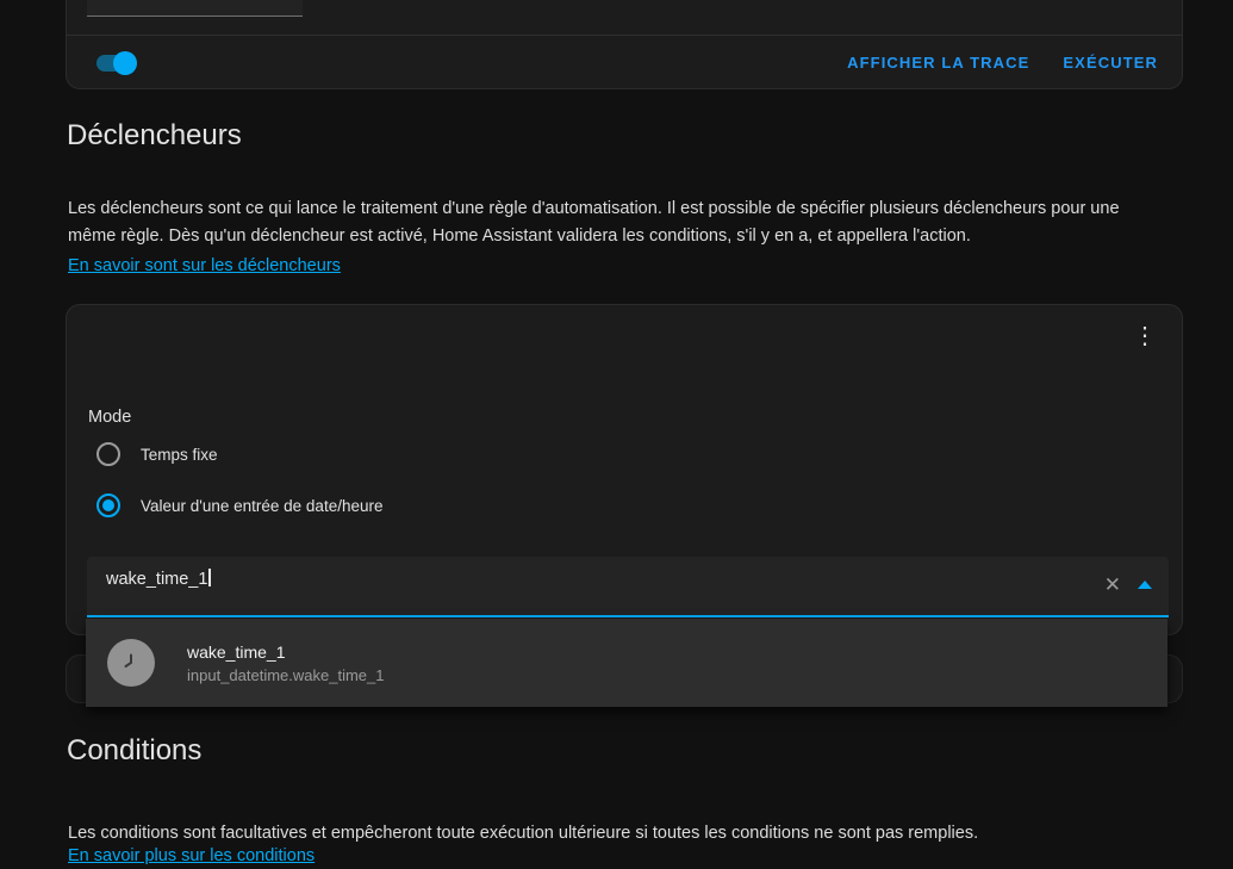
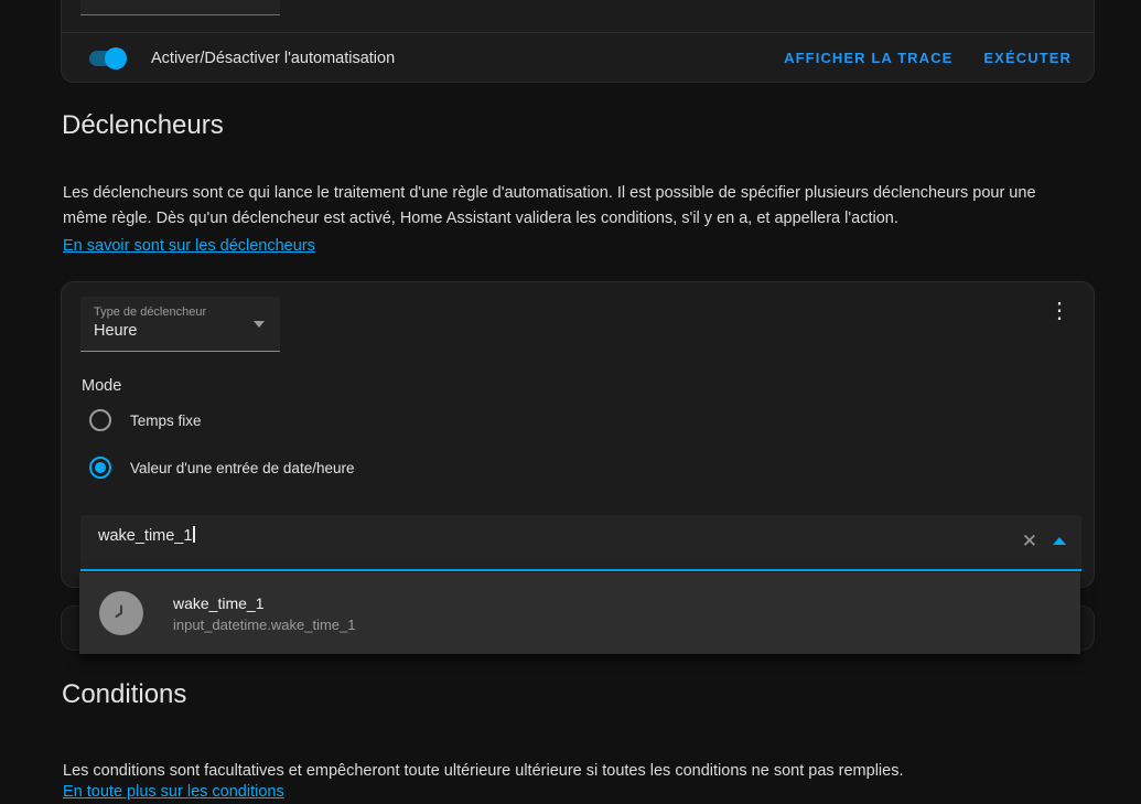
+ Activer/Désactiver l'automatisation
  AFFICHER LA TRACE
  EXÉCUTER
  Déclencheurs
  Les déclencheurs sont ce qui lance le traitement d'une règle d'automatisation. Il est possible de spécifier plusieurs déclencheurs pour une même règle. Dès qu'un déclencheur est activé, Home Assistant validera les conditions, s'il y en a, et appellera l'action.
  En savoir sont sur les déclencheurs
+ Type de déclencheur
+ Heure
  ⋮
  Mode
  Temps fixe
  Valeur d'une entrée de date/heure
  wake_time_1
  ✕
  wake_time_1
  input_datetime.wake_time_1
  Conditions
- Les conditions sont facultatives et empêcheront toute exécution ultérieure si toutes les conditions ne sont pas remplies.
+ Les conditions sont facultatives et empêcheront toute ultérieure ultérieure si toutes les conditions ne sont pas remplies.
- En savoir plus sur les conditions
+ En toute plus sur les conditions
